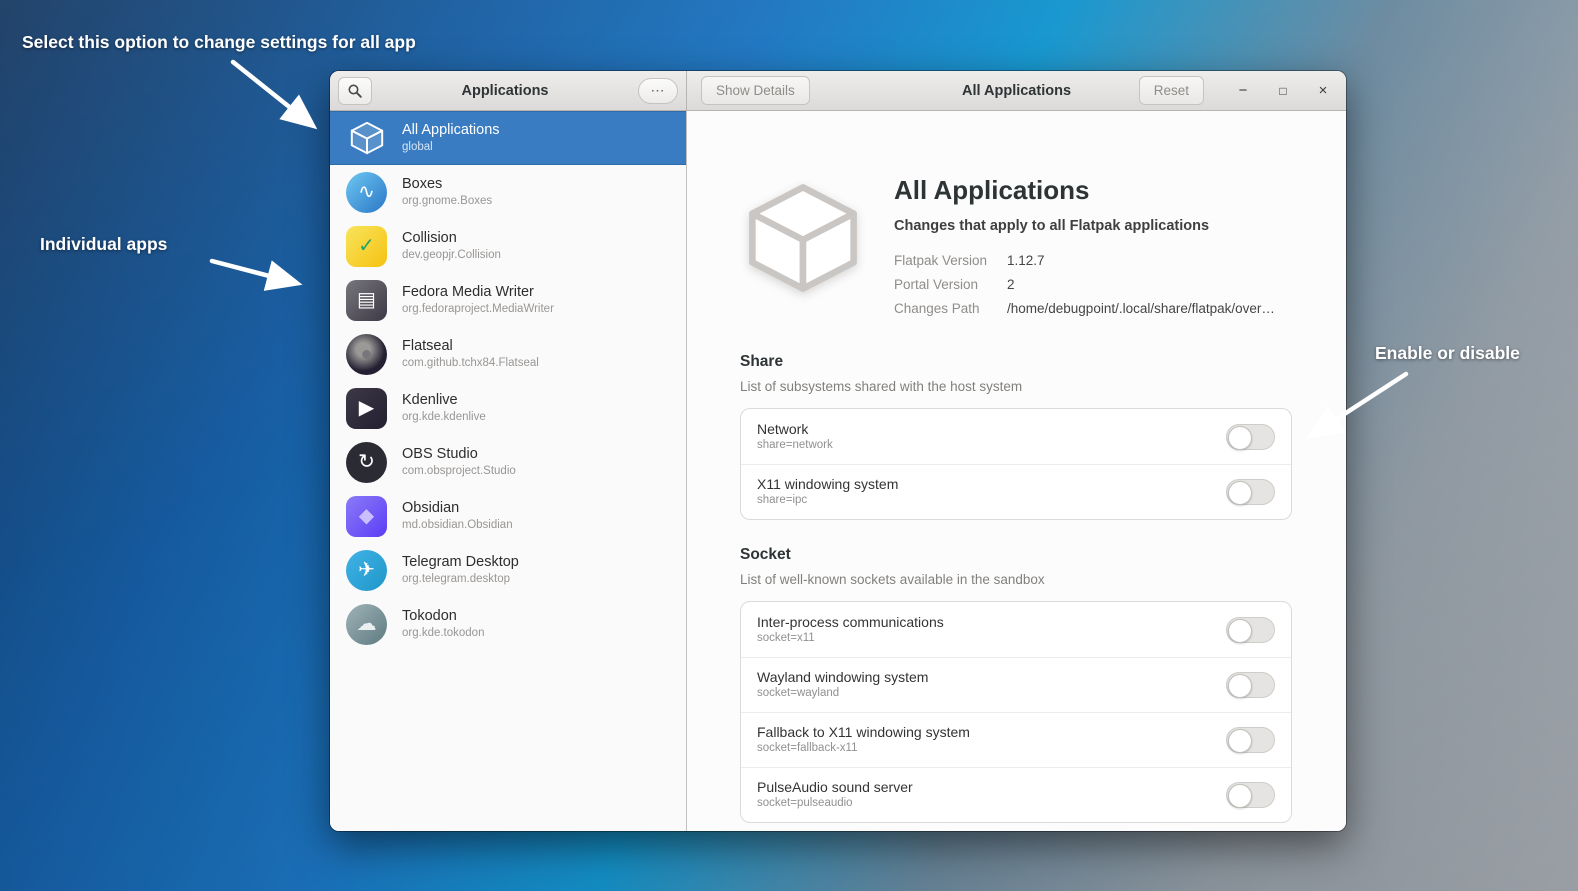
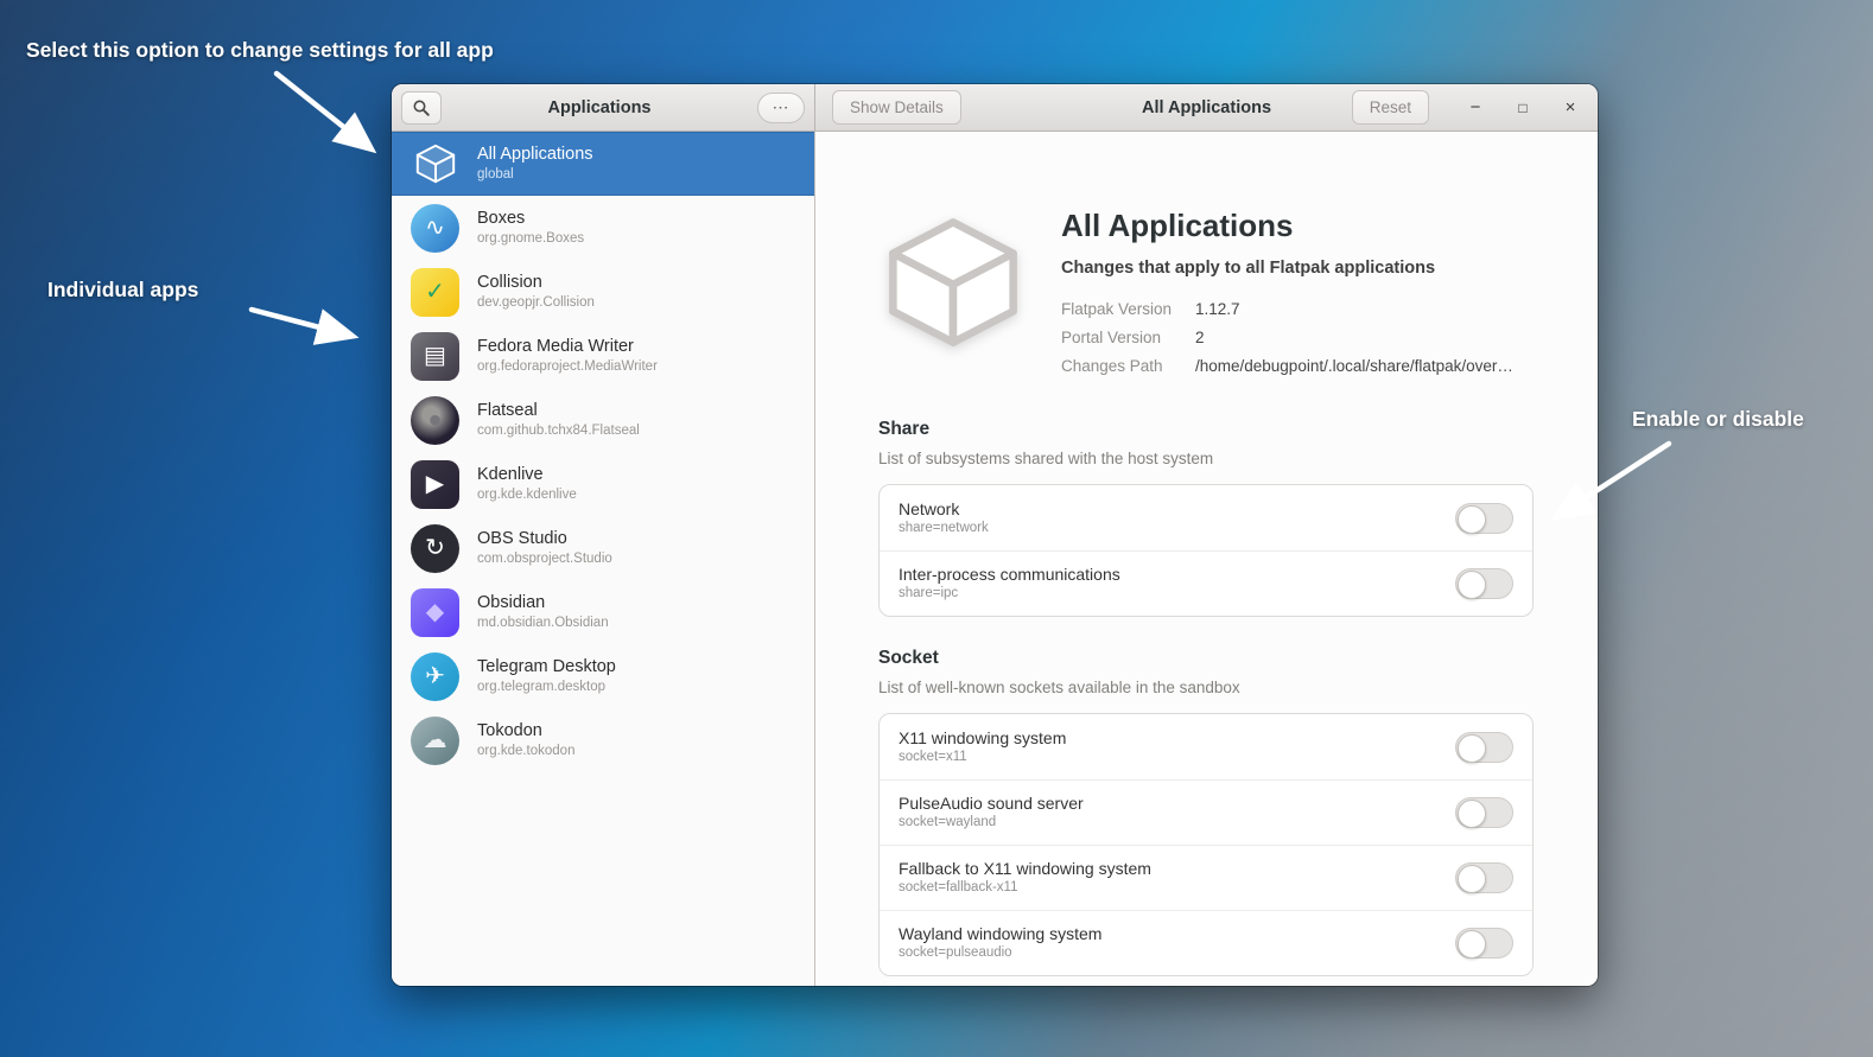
  Applications
  ⋯
  Show Details
  All Applications
  Reset
  −
  □
  ×
  All Applications
  global
  ∿
  Boxes
  org.gnome.Boxes
  ✓
  Collision
  dev.geopjr.Collision
  ▤
  Fedora Media Writer
  org.fedoraproject.MediaWriter
  ●
  Flatseal
  com.github.tchx84.Flatseal
  ▶
  Kdenlive
  org.kde.kdenlive
  ↻
  OBS Studio
  com.obsproject.Studio
  ◆
  Obsidian
  md.obsidian.Obsidian
  ✈
  Telegram Desktop
  org.telegram.desktop
  ☁
  Tokodon
  org.kde.tokodon
  All Applications
  Changes that apply to all Flatpak applications
  Flatpak Version
  1.12.7
  Portal Version
  2
  Changes Path
  /home/debugpoint/.local/share/flatpak/over…
  Share
  List of subsystems shared with the host system
  Network
  share=network
- X11 windowing system
+ Inter-process communications
  share=ipc
  Socket
  List of well-known sockets available in the sandbox
- Inter-process communications
+ X11 windowing system
  socket=x11
- Wayland windowing system
+ PulseAudio sound server
  socket=wayland
  Fallback to X11 windowing system
  socket=fallback-x11
- PulseAudio sound server
+ Wayland windowing system
  socket=pulseaudio
  Select this option to change settings for all app
  Individual apps
  Enable or disable
